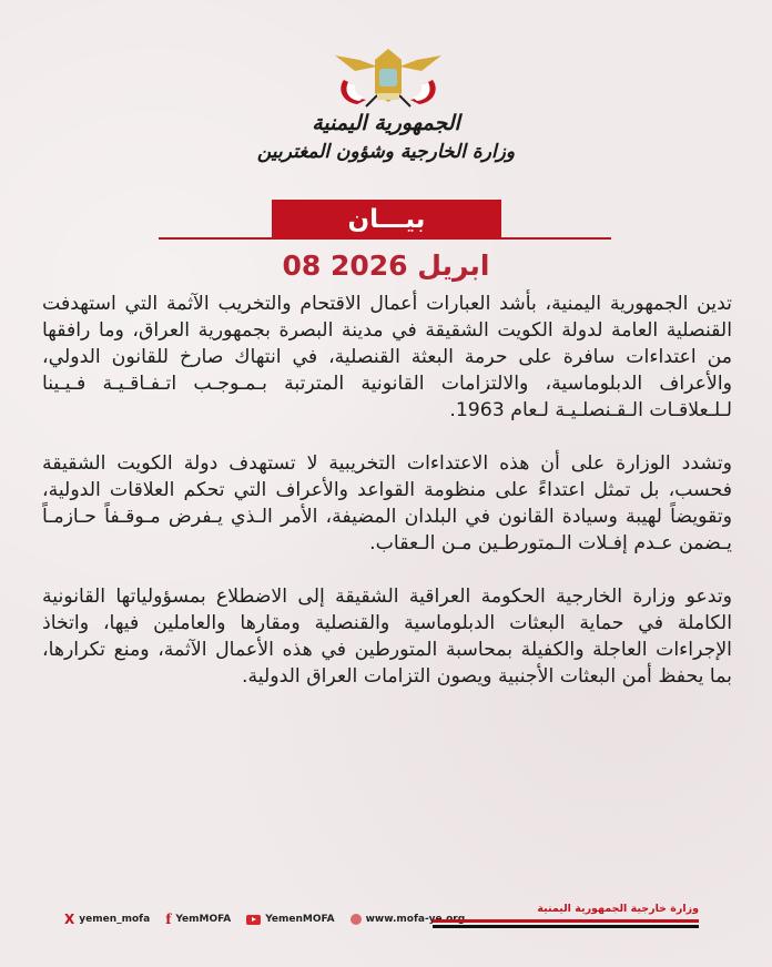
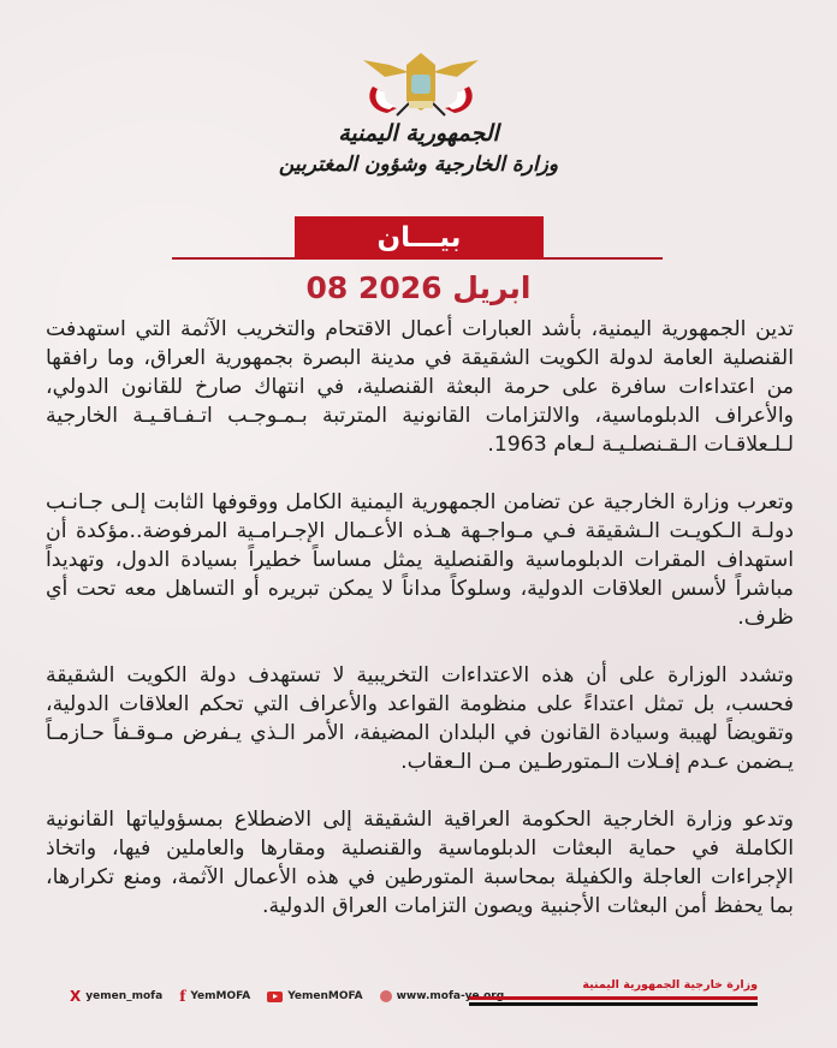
  الجمهورية اليمنية
  وزارة الخارجية وشؤون المغتربين
  بيـــان
  08 ابريل 2026
- تدين الجمهورية اليمنية، بأشد العبارات أعمال الاقتحام والتخريب الآثمة التي استهدفت القنصلية العامة لدولة الكويت الشقيقة في مدينة البصرة بجمهورية العراق، وما رافقها من اعتداءات سافرة على حرمة البعثة القنصلية، في انتهاك صارخ للقانون الدولي، والأعراف الدبلوماسية، والالتزامات القانونية المترتبة بـمـوجـب اتـفـاقـيـة فـيـينا لـلـعلاقـات الـقـنصلـيـة لـعام 1963.
+ تدين الجمهورية اليمنية، بأشد العبارات أعمال الاقتحام والتخريب الآثمة التي استهدفت القنصلية العامة لدولة الكويت الشقيقة في مدينة البصرة بجمهورية العراق، وما رافقها من اعتداءات سافرة على حرمة البعثة القنصلية، في انتهاك صارخ للقانون الدولي، والأعراف الدبلوماسية، والالتزامات القانونية المترتبة بـمـوجـب اتـفـاقـيـة الخارجية لـلـعلاقـات الـقـنصلـيـة لـعام 1963.
+ وتعرب وزارة الخارجية عن تضامن الجمهورية اليمنية الكامل ووقوفها الثابت إلـى جـانـب دولـة الـكويـت الـشقيقة فـي مـواجـهة هـذه الأعـمال الإجـرامـية المرفوضة..مؤكدة أن استهداف المقرات الدبلوماسية والقنصلية يمثل مساساً خطيراً بسيادة الدول، وتهديداً مباشراً لأسس العلاقات الدولية، وسلوكاً مداناً لا يمكن تبريره أو التساهل معه تحت أي ظرف.
  وتشدد الوزارة على أن هذه الاعتداءات التخريبية لا تستهدف دولة الكويت الشقيقة فحسب، بل تمثل اعتداءً على منظومة القواعد والأعراف التي تحكم العلاقات الدولية، وتقويضاً لهيبة وسيادة القانون في البلدان المضيفة، الأمر الـذي يـفرض مـوقـفاً حـازمـاً يـضمن عـدم إفـلات الـمتورطـين مـن الـعقاب.
  وتدعو وزارة الخارجية الحكومة العراقية الشقيقة إلى الاضطلاع بمسؤولياتها القانونية الكاملة في حماية البعثات الدبلوماسية والقنصلية ومقارها والعاملين فيها، واتخاذ الإجراءات العاجلة والكفيلة بمحاسبة المتورطين في هذه الأعمال الآثمة، ومنع تكرارها، بما يحفظ أمن البعثات الأجنبية ويصون التزامات العراق الدولية.
  X
  yemen_mofa
  f
  YemMOFA
  YemenMOFA
  وزارة خارجية الجمهورية اليمنية
